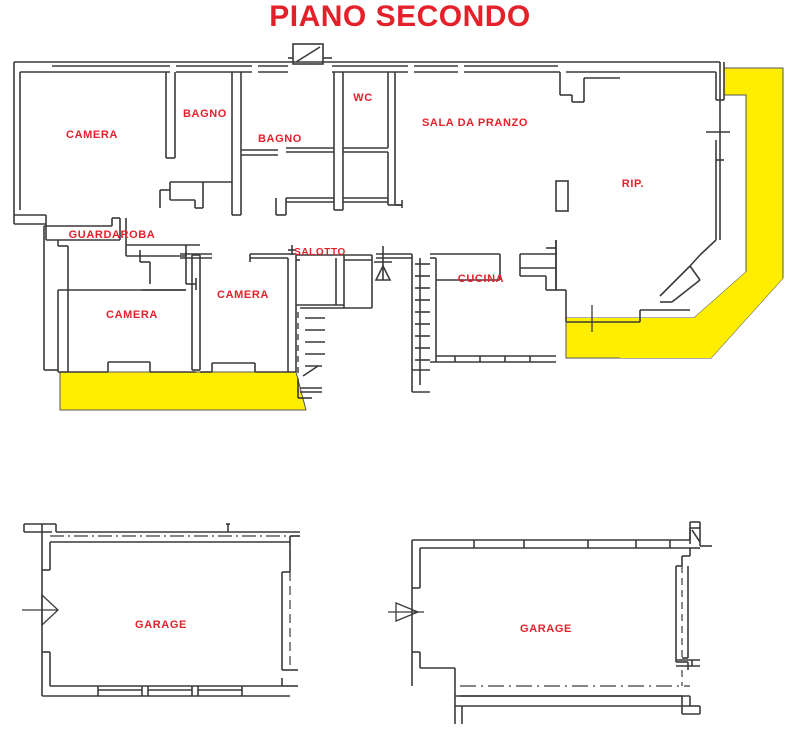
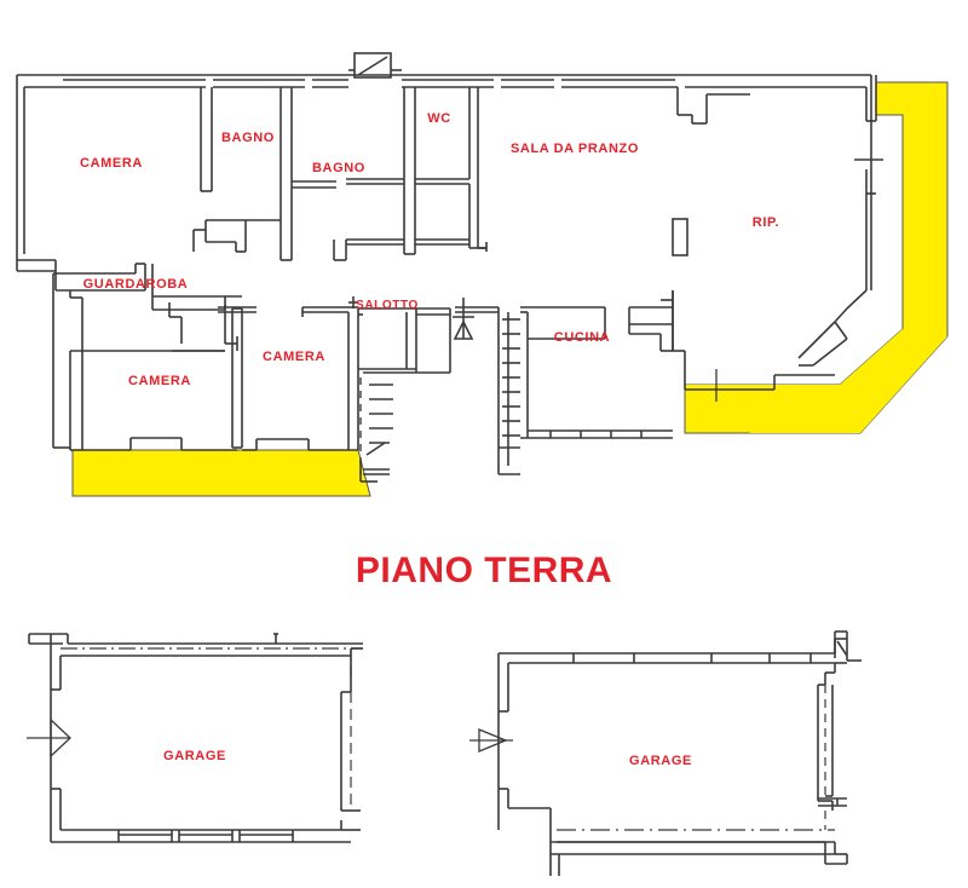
- PIANO SECONDO
  CAMERA
  BAGNO
  BAGNO
  WC
  SALA DA PRANZO
  RIP.
  GUARDAROBA
  CAMERA
  CAMERA
  SALOTTO
  CUCINA
+ PIANO TERRA
  GARAGE
  GARAGE
